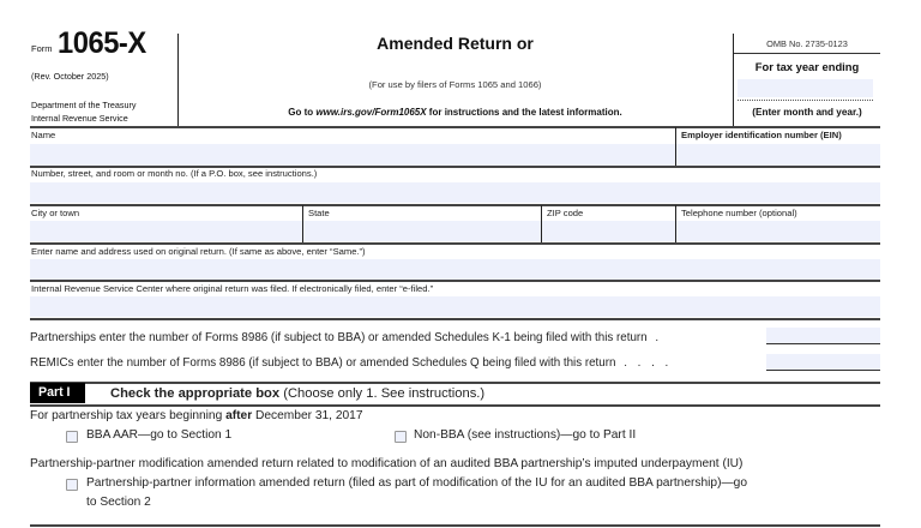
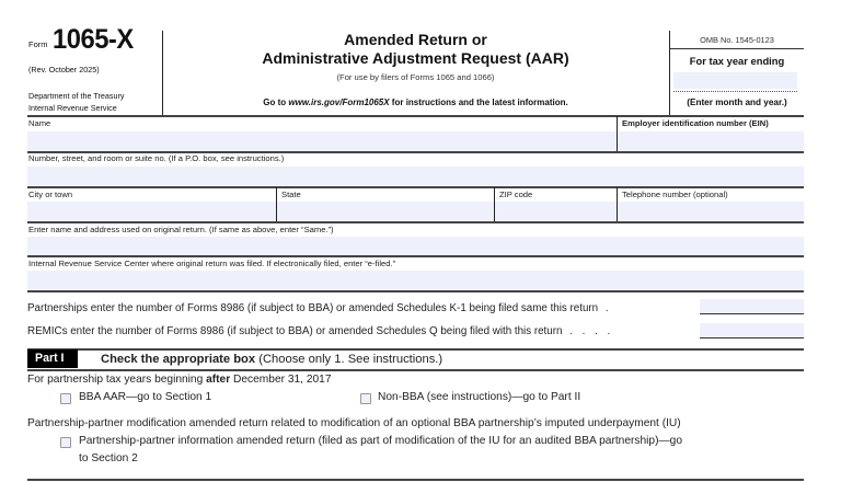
  Form
  1065-X
  (Rev. October 2025)
  Department of the Treasury
  Internal Revenue Service
  Amended Return or
+ Administrative Adjustment Request (AAR)
  (For use by filers of Forms 1065 and 1066)
  Go to www.irs.gov/Form1065X for instructions and the latest information.
- OMB No. 2735-0123
+ OMB No. 1545-0123
  For tax year ending
  (Enter month and year.)
  Name
  Employer identification number (EIN)
- Number, street, and room or month no. (If a P.O. box, see instructions.)
+ Number, street, and room or suite no. (If a P.O. box, see instructions.)
  City or town
  State
  ZIP code
  Telephone number (optional)
  Enter name and address used on original return. (If same as above, enter “Same.”)
  Internal Revenue Service Center where original return was filed. If electronically filed, enter “e-filed.”
- Partnerships enter the number of Forms 8986 (if subject to BBA) or amended Schedules K-1 being filed with this return .
+ Partnerships enter the number of Forms 8986 (if subject to BBA) or amended Schedules K-1 being filed same this return .
  REMICs enter the number of Forms 8986 (if subject to BBA) or amended Schedules Q being filed with this return . . . .
  Part I
  Check the appropriate box (Choose only 1. See instructions.)
  For partnership tax years beginning after December 31, 2017
  BBA AAR—go to Section 1
  Non-BBA (see instructions)—go to Part II
- Partnership-partner modification amended return related to modification of an audited BBA partnership’s imputed underpayment (IU)
+ Partnership-partner modification amended return related to modification of an optional BBA partnership’s imputed underpayment (IU)
  Partnership-partner information amended return (filed as part of modification of the IU for an audited BBA partnership)—go
  to Section 2
